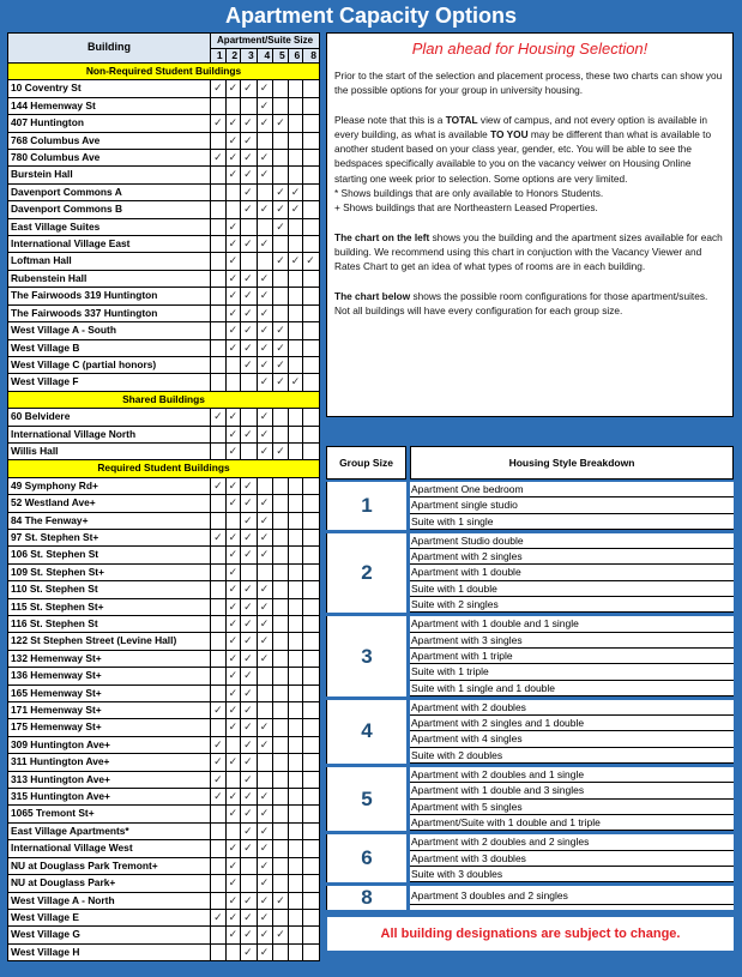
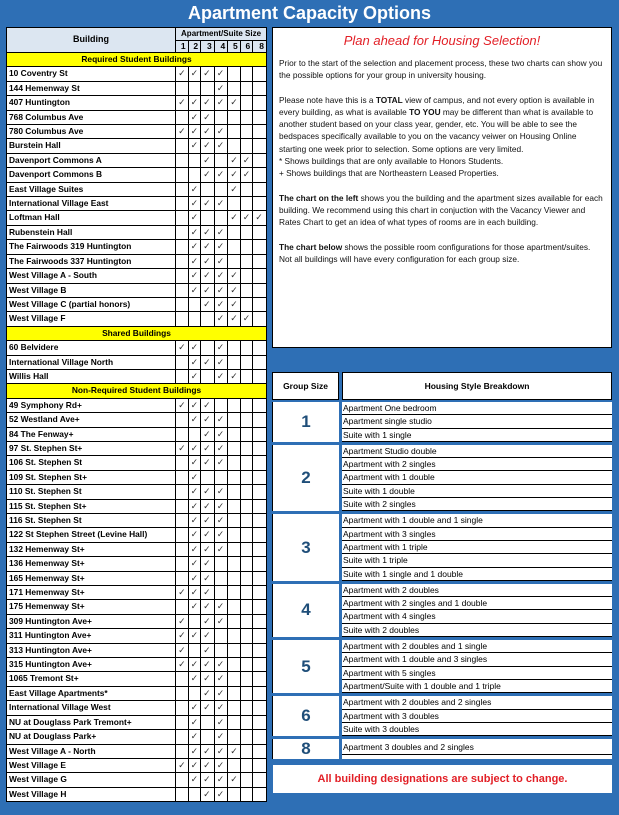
  Apartment Capacity Options
  Building	Apartment/Suite Size
  1	2	3	4	5	6	8
- Non-Required Student Buildings
+ Required Student Buildings
  10 Coventry St	✓	✓	✓	✓
  144 Hemenway St				✓
  407 Huntington	✓	✓	✓	✓	✓
  768 Columbus Ave		✓	✓
  780 Columbus Ave	✓	✓	✓	✓
  Burstein Hall		✓	✓	✓
  Davenport Commons A			✓		✓	✓
  Davenport Commons B			✓	✓	✓	✓
  East Village Suites		✓			✓
  International Village East		✓	✓	✓
  Loftman Hall		✓			✓	✓	✓
  Rubenstein Hall		✓	✓	✓
  The Fairwoods 319 Huntington		✓	✓	✓
  The Fairwoods 337 Huntington		✓	✓	✓
  West Village A - South		✓	✓	✓	✓
  West Village B		✓	✓	✓	✓
  West Village C (partial honors)			✓	✓	✓
  West Village F				✓	✓	✓
  Shared Buildings
  60 Belvidere	✓	✓		✓
  International Village North		✓	✓	✓
  Willis Hall		✓		✓	✓
- Required Student Buildings
+ Non-Required Student Buildings
  49 Symphony Rd+	✓	✓	✓
  52 Westland Ave+		✓	✓	✓
  84 The Fenway+			✓	✓
  97 St. Stephen St+	✓	✓	✓	✓
  106 St. Stephen St		✓	✓	✓
  109 St. Stephen St+		✓
  110 St. Stephen St		✓	✓	✓
  115 St. Stephen St+		✓	✓	✓
  116 St. Stephen St		✓	✓	✓
  122 St Stephen Street (Levine Hall)		✓	✓	✓
  132 Hemenway St+		✓	✓	✓
  136 Hemenway St+		✓	✓
  165 Hemenway St+		✓	✓
  171 Hemenway St+	✓	✓	✓
  175 Hemenway St+		✓	✓	✓
  309 Huntington Ave+	✓		✓	✓
  311 Huntington Ave+	✓	✓	✓
  313 Huntington Ave+	✓		✓
  315 Huntington Ave+	✓	✓	✓	✓
  1065 Tremont St+		✓	✓	✓
  East Village Apartments*			✓	✓
  International Village West		✓	✓	✓
  NU at Douglass Park Tremont+		✓		✓
  NU at Douglass Park+		✓		✓
  West Village A - North		✓	✓	✓	✓
  West Village E	✓	✓	✓	✓
  West Village G		✓	✓	✓	✓
  West Village H			✓	✓
  Plan ahead for Housing Selection!
  Prior to the start of the selection and placement process, these two charts can show you the possible options for your group in university housing.
- Please note that this is a TOTAL view of campus, and not every option is available in every building, as what is available TO YOU may be different than what is available to another student based on your class year, gender, etc. You will be able to see the bedspaces specifically available to you on the vacancy veiwer on Housing Online starting one week prior to selection. Some options are very limited.
+ Please note have this is a TOTAL view of campus, and not every option is available in every building, as what is available TO YOU may be different than what is available to another student based on your class year, gender, etc. You will be able to see the bedspaces specifically available to you on the vacancy veiwer on Housing Online starting one week prior to selection. Some options are very limited.
  * Shows buildings that are only available to Honors Students.
  + Shows buildings that are Northeastern Leased Properties.
  The chart on the left shows you the building and the apartment sizes available for each building. We recommend using this chart in conjuction with the Vacancy Viewer and Rates Chart to get an idea of what types of rooms are in each building.
  The chart below shows the possible room configurations for those apartment/suites. Not all buildings will have every configuration for each group size.
  Group Size
  Housing Style Breakdown
  1
  Apartment One bedroom
  Apartment single studio
  Suite with 1 single
  2
  Apartment Studio double
  Apartment with 2 singles
  Apartment with 1 double
  Suite with 1 double
  Suite with 2 singles
  3
  Apartment with 1 double and 1 single
  Apartment with 3 singles
  Apartment with 1 triple
  Suite with 1 triple
  Suite with 1 single and 1 double
  4
  Apartment with 2 doubles
  Apartment with 2 singles and 1 double
  Apartment with 4 singles
  Suite with 2 doubles
  5
  Apartment with 2 doubles and 1 single
  Apartment with 1 double and 3 singles
  Apartment with 5 singles
  Apartment/Suite with 1 double and 1 triple
  6
  Apartment with 2 doubles and 2 singles
  Apartment with 3 doubles
  Suite with 3 doubles
  8
  Apartment 3 doubles and 2 singles
  All building designations are subject to change.
